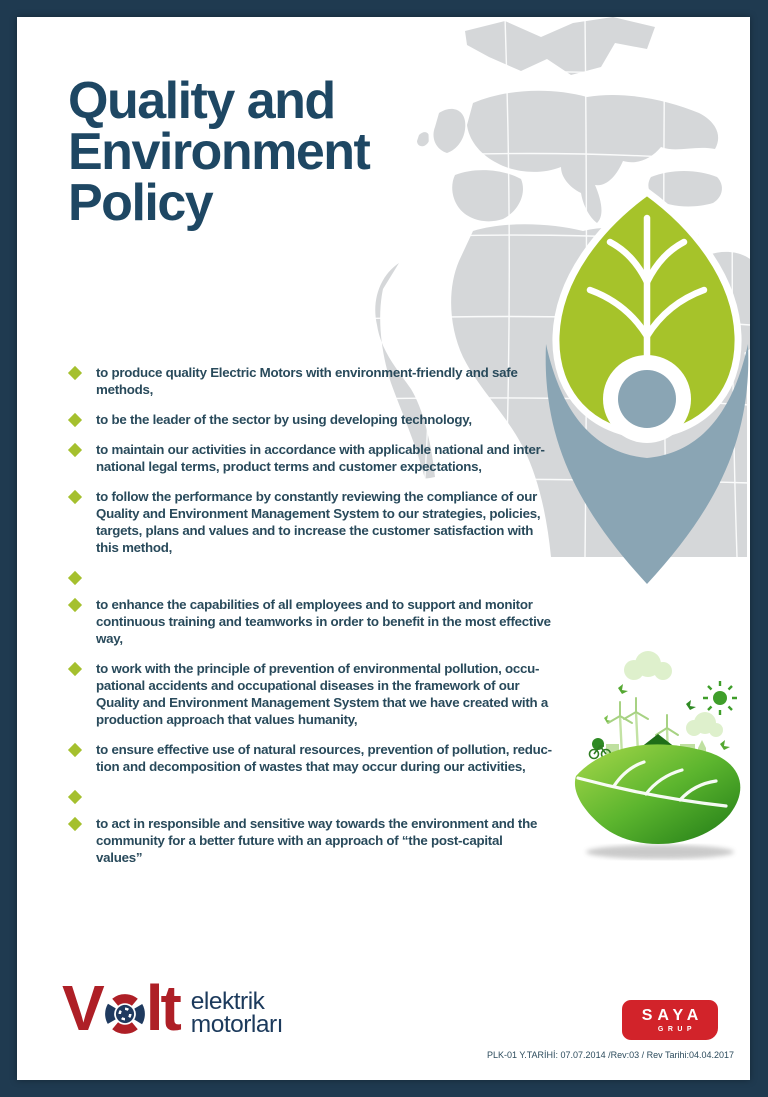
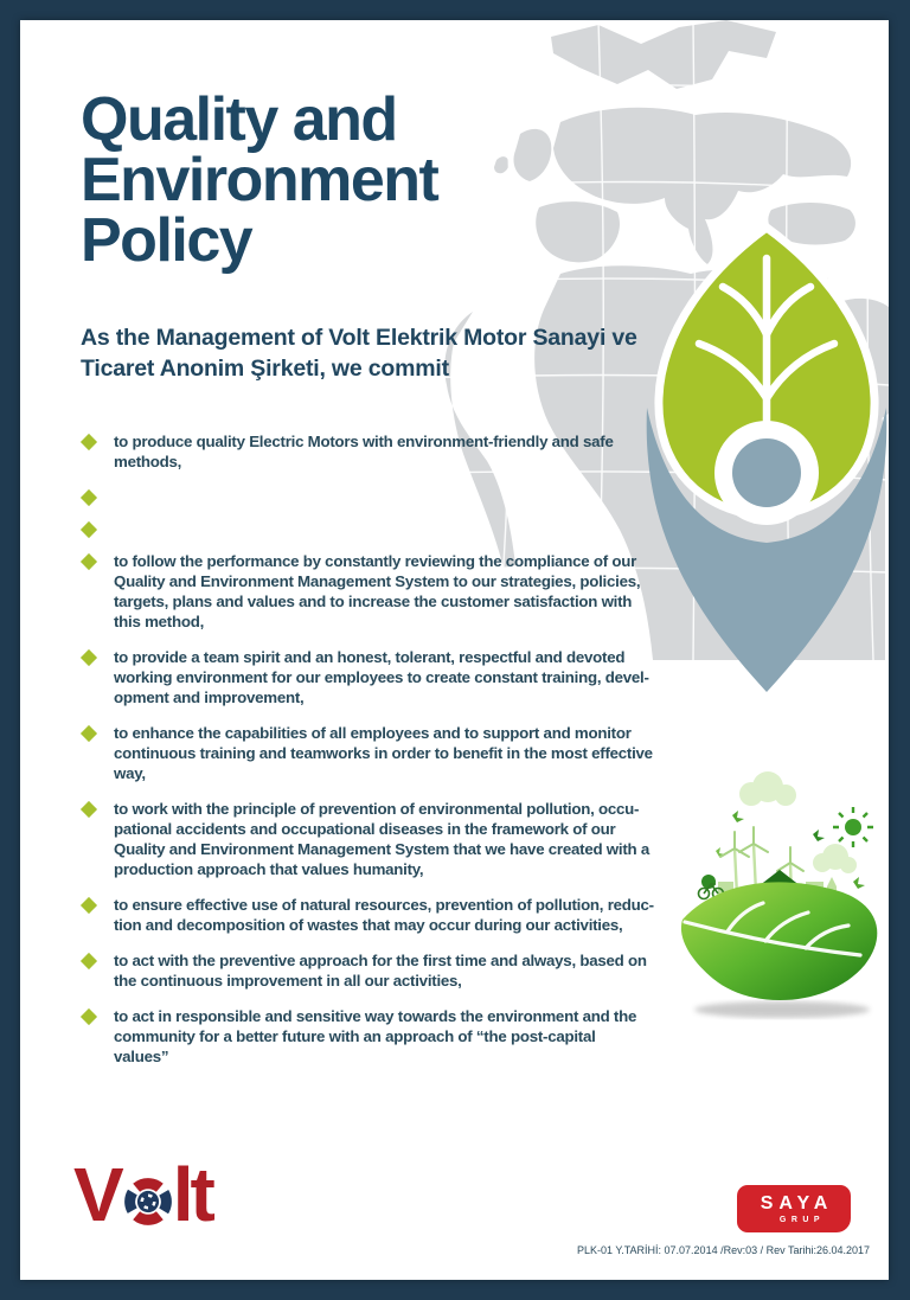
  Quality and
  Environment
  Policy
+ As the Management of Volt Elektrik Motor Sanayi ve
+ Ticaret Anonim Şirketi, we commit
  to produce quality Electric Motors with environment-friendly and safe
  methods,
- to be the leader of the sector by using developing technology,
- to maintain our activities in accordance with applicable national and inter-
- national legal terms, product terms and customer expectations,
  to follow the performance by constantly reviewing the compliance of our
  Quality and Environment Management System to our strategies, policies,
  targets, plans and values and to increase the customer satisfaction with
  this method,
+ to provide a team spirit and an honest, tolerant, respectful and devoted
+ working environment for our employees to create constant training, devel-
+ opment and improvement,
  to enhance the capabilities of all employees and to support and monitor
  continuous training and teamworks in order to benefit in the most effective
  way,
  to work with the principle of prevention of environmental pollution, occu-
  pational accidents and occupational diseases in the framework of our
  Quality and Environment Management System that we have created with a
  production approach that values humanity,
  to ensure effective use of natural resources, prevention of pollution, reduc-
  tion and decomposition of wastes that may occur during our activities,
+ to act with the preventive approach for the first time and always, based on
+ the continuous improvement in all our activities,
  to act in responsible and sensitive way towards the environment and the
  community for a better future with an approach of “the post-capital
  values”
  V
  lt
- elektrik
- motorları
  SAYA
- PLK-01 Y.TARİHİ: 07.07.2014 /Rev:03 / Rev Tarihi:04.04.2017
+ PLK-01 Y.TARİHİ: 07.07.2014 /Rev:03 / Rev Tarihi:26.04.2017
